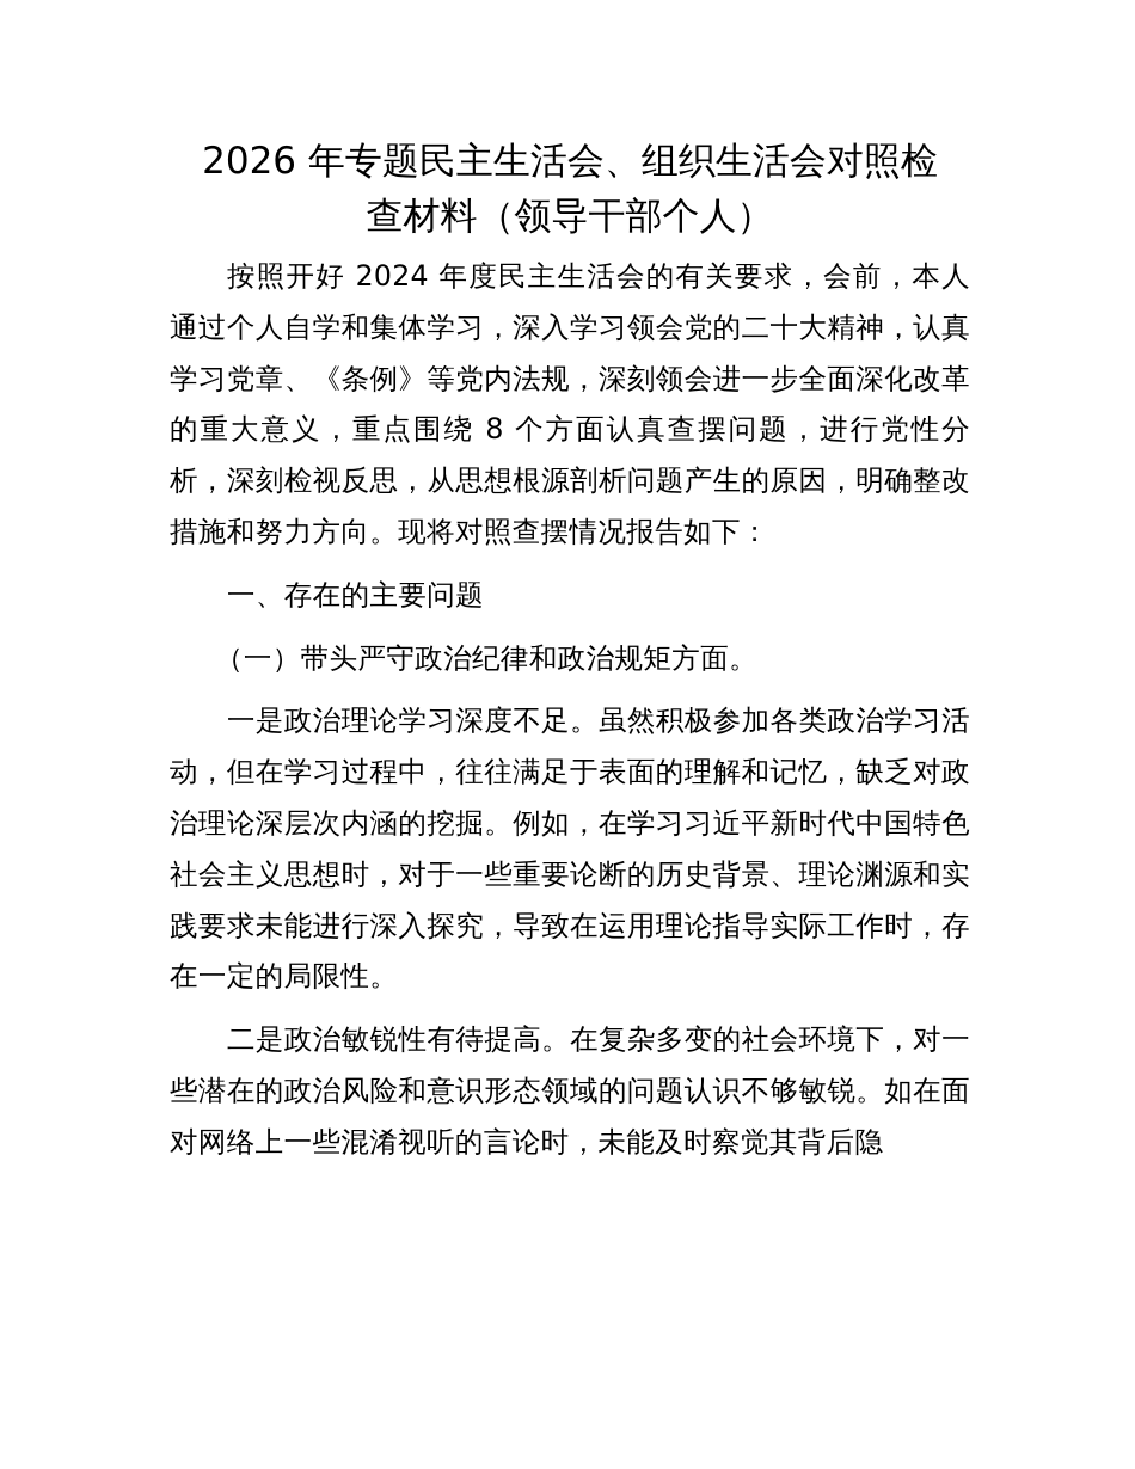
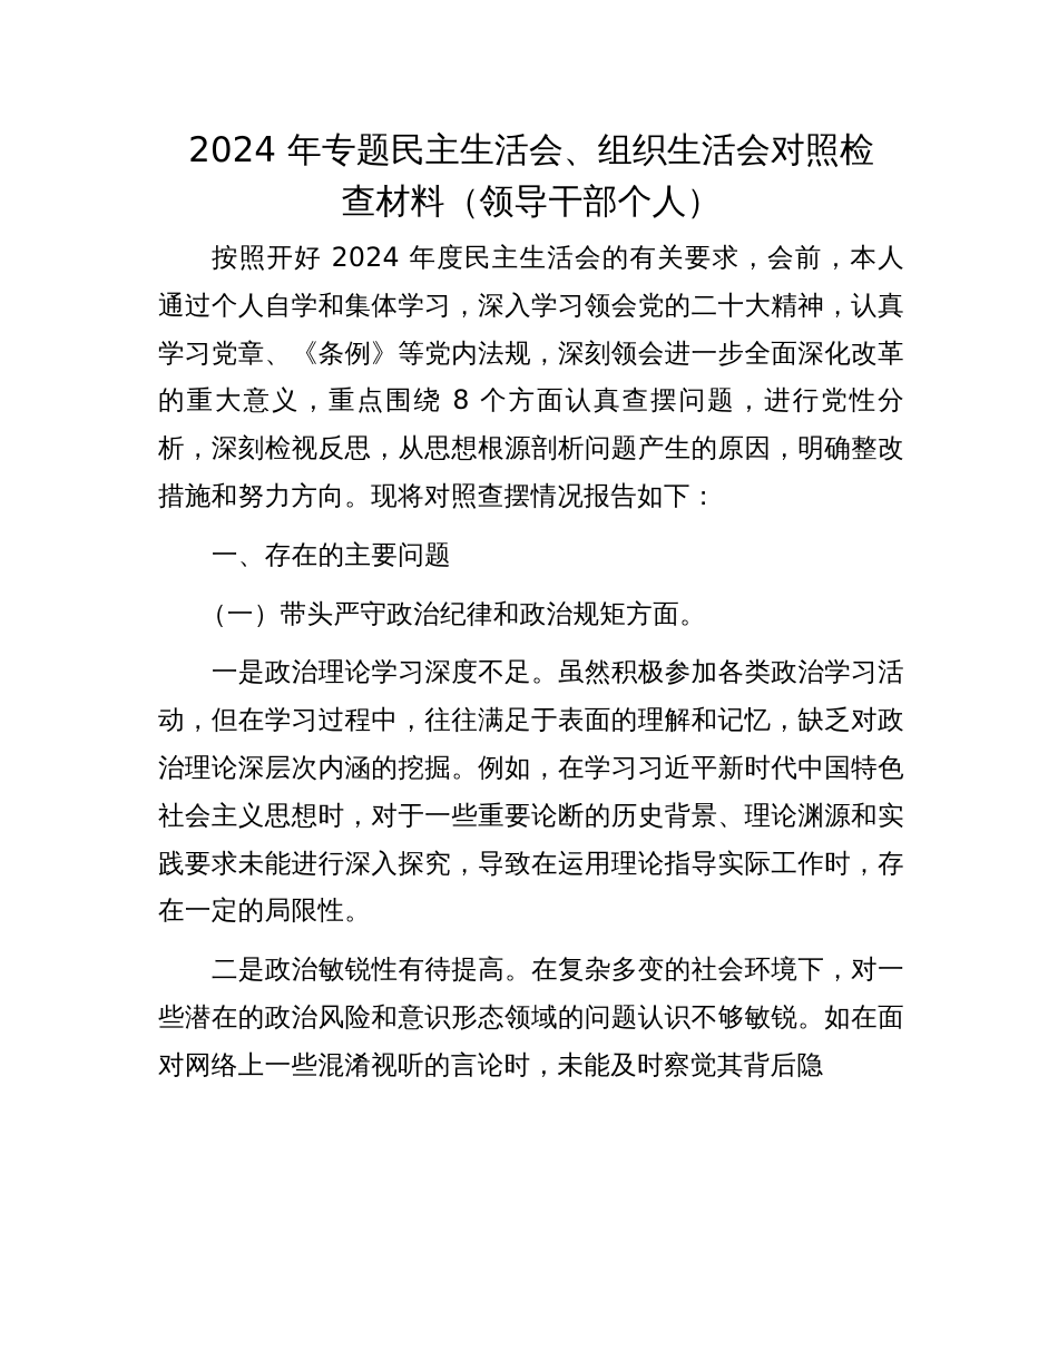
- 2026 年专题民主生活会、组织生活会对照检
+ 2024 年专题民主生活会、组织生活会对照检
  查材料（领导干部个人）
  按照开好 2024 年度民主生活会的有关要求，会前，本人通过个人自学和集体学习，深入学习领会党的二十大精神，认真学习党章、《条例》等党内法规，深刻领会进一步全面深化改革的重大意义，重点围绕 8 个方面认真查摆问题，进行党性分析，深刻检视反思，从思想根源剖析问题产生的原因，明确整改措施和努力方向。现将对照查摆情况报告如下：
  一、存在的主要问题
  （一）带头严守政治纪律和政治规矩方面。
  一是政治理论学习深度不足。虽然积极参加各类政治学习活动，但在学习过程中，往往满足于表面的理解和记忆，缺乏对政治理论深层次内涵的挖掘。例如，在学习习近平新时代中国特色社会主义思想时，对于一些重要论断的历史背景、理论渊源和实践要求未能进行深入探究，导致在运用理论指导实际工作时，存在一定的局限性。
  二是政治敏锐性有待提高。在复杂多变的社会环境下，对一些潜在的政治风险和意识形态领域的问题认识不够敏锐。如在面对网络上一些混淆视听的言论时，未能及时察觉其背后隐
